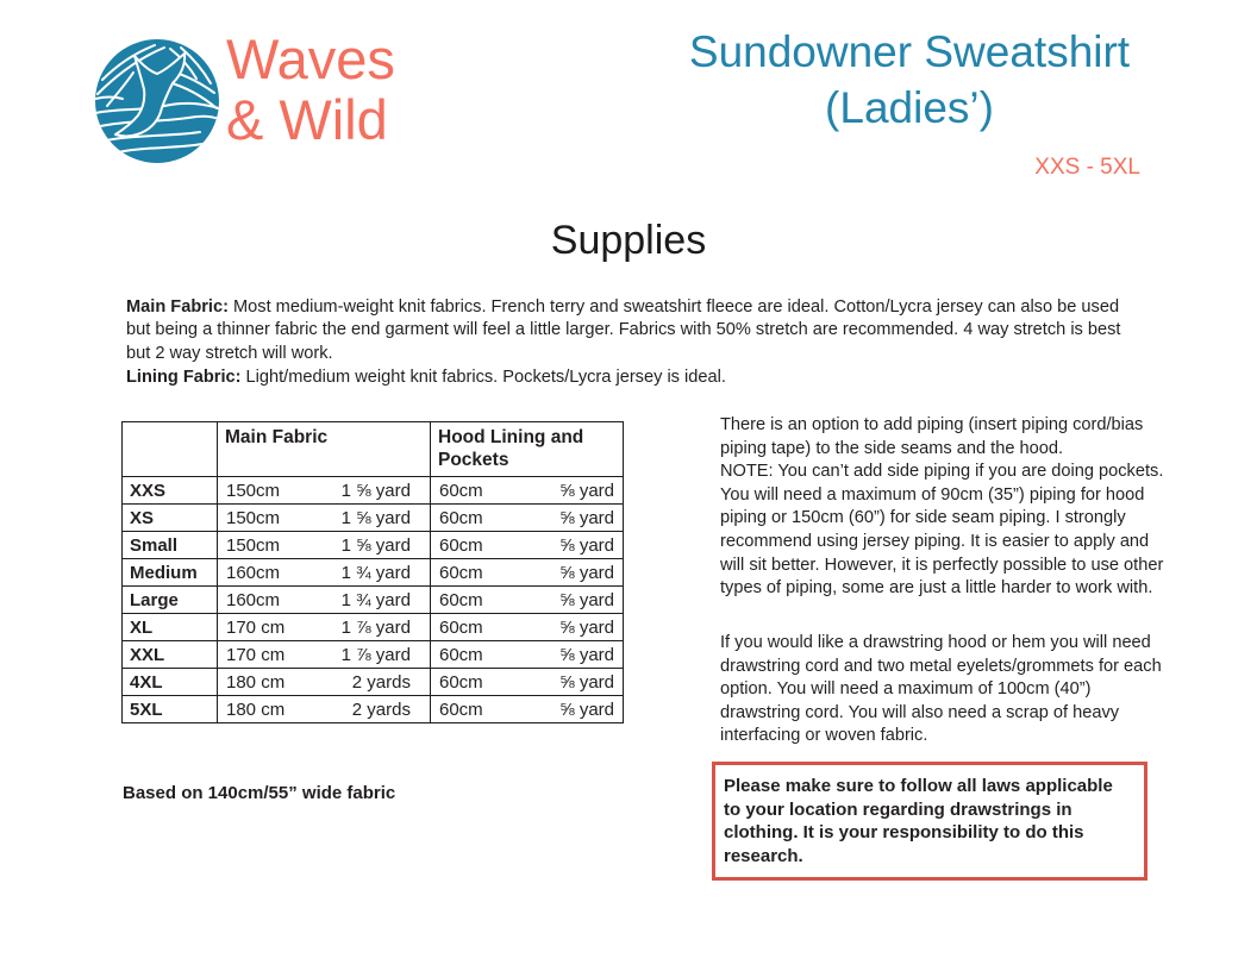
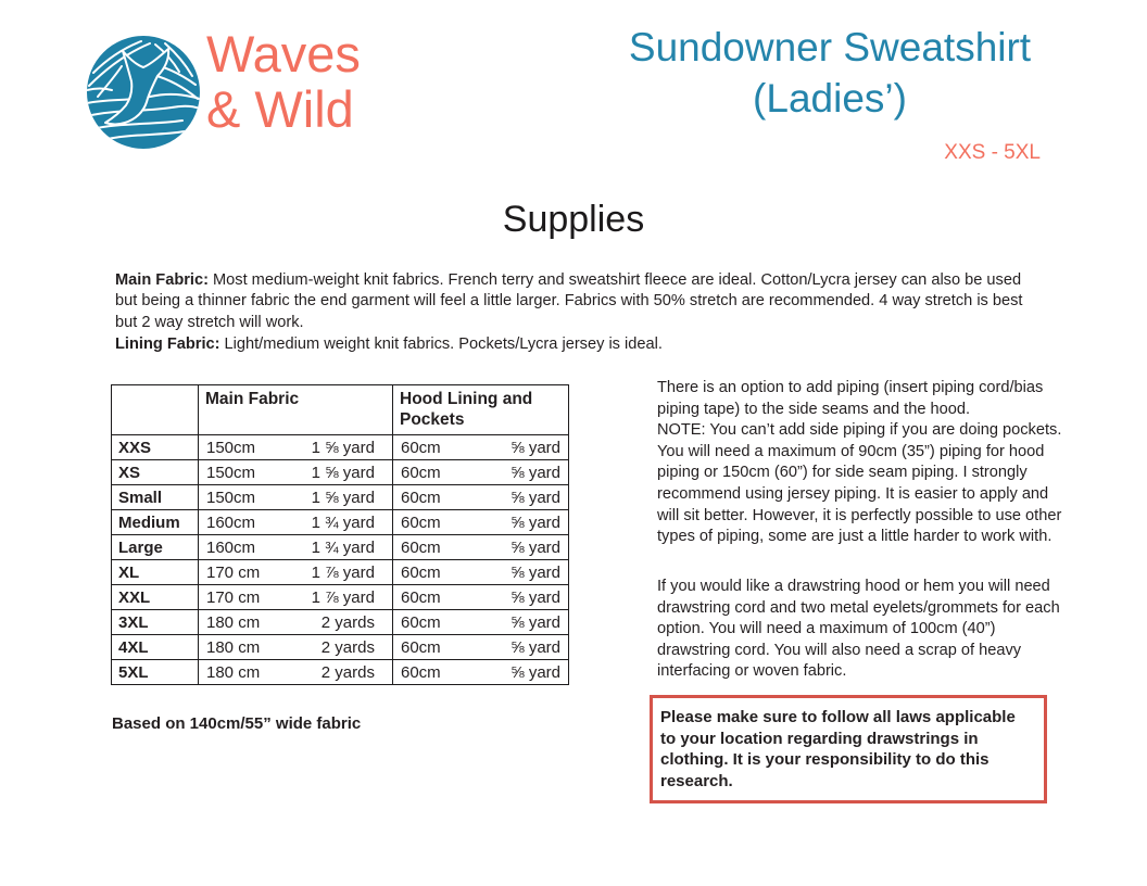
  Waves
  & Wild
  Sundowner Sweatshirt
  (Ladies’)
  XXS - 5XL
  Supplies
  Main Fabric: Most medium-weight knit fabrics. French terry and sweatshirt fleece are ideal. Cotton/Lycra jersey can also be used but being a thinner fabric the end garment will feel a little larger. Fabrics with 50% stretch are recommended. 4 way stretch is best but 2 way stretch will work.
  Lining Fabric: Light/medium weight knit fabrics. Pockets/Lycra jersey is ideal.
  	Main Fabric	Hood Lining and Pockets
  XXS	150cm 1 ⅝ yard	60cm ⅝ yard
  XS	150cm 1 ⅝ yard	60cm ⅝ yard
  Small	150cm 1 ⅝ yard	60cm ⅝ yard
  Medium	160cm 1 ¾ yard	60cm ⅝ yard
  Large	160cm 1 ¾ yard	60cm ⅝ yard
  XL	170 cm 1 ⅞ yard	60cm ⅝ yard
  XXL	170 cm 1 ⅞ yard	60cm ⅝ yard
+ 3XL	180 cm 2 yards	60cm ⅝ yard
  4XL	180 cm 2 yards	60cm ⅝ yard
  5XL	180 cm 2 yards	60cm ⅝ yard
  Based on 140cm/55” wide fabric
  There is an option to add piping (insert piping cord/bias piping tape) to the side seams and the hood.
  NOTE: You can’t add side piping if you are doing pockets.
  You will need a maximum of 90cm (35”) piping for hood piping or 150cm (60”) for side seam piping. I strongly recommend using jersey piping. It is easier to apply and will sit better. However, it is perfectly possible to use other types of piping, some are just a little harder to work with.
  If you would like a drawstring hood or hem you will need drawstring cord and two metal eyelets/grommets for each option. You will need a maximum of 100cm (40”) drawstring cord. You will also need a scrap of heavy interfacing or woven fabric.
  Please make sure to follow all laws applicable to your location regarding drawstrings in clothing. It is your responsibility to do this research.
